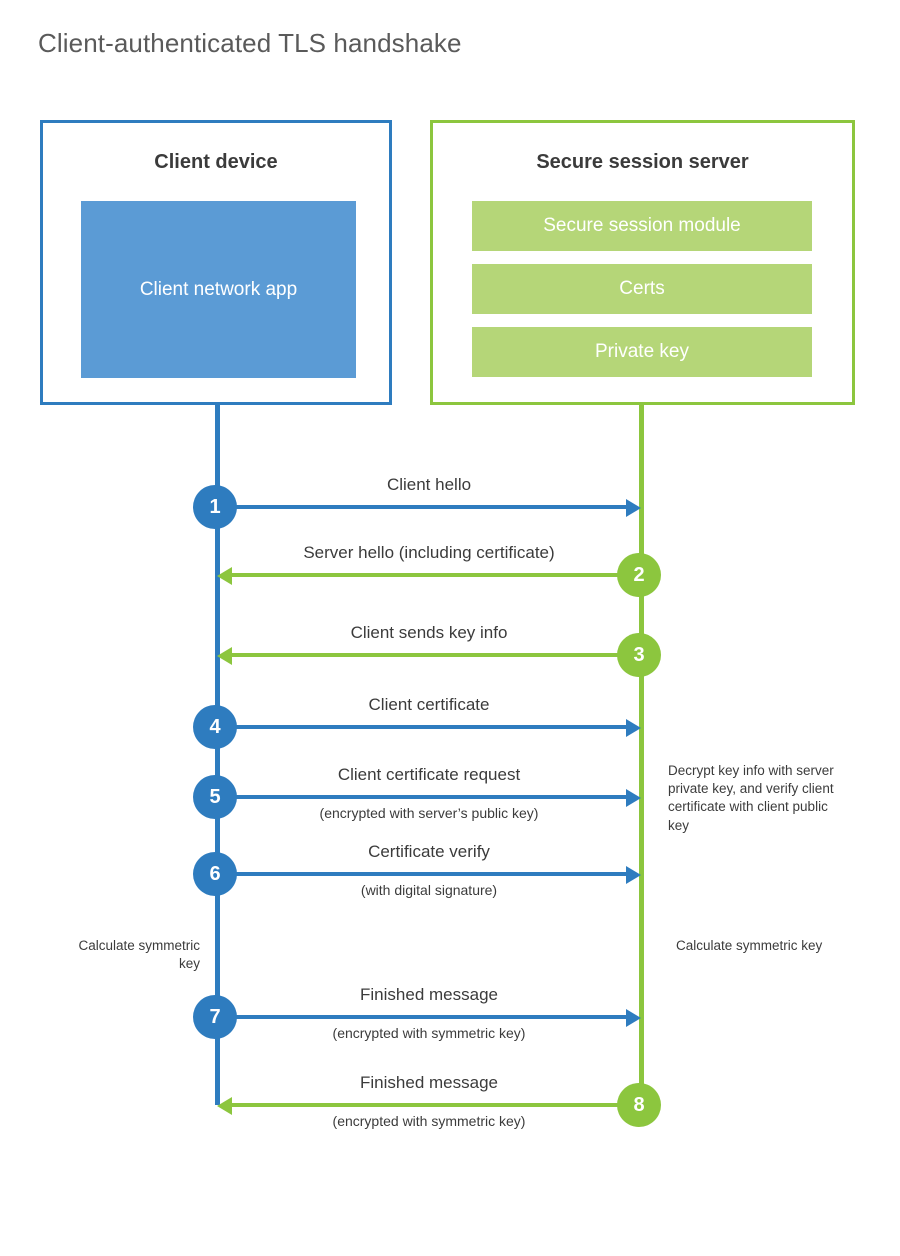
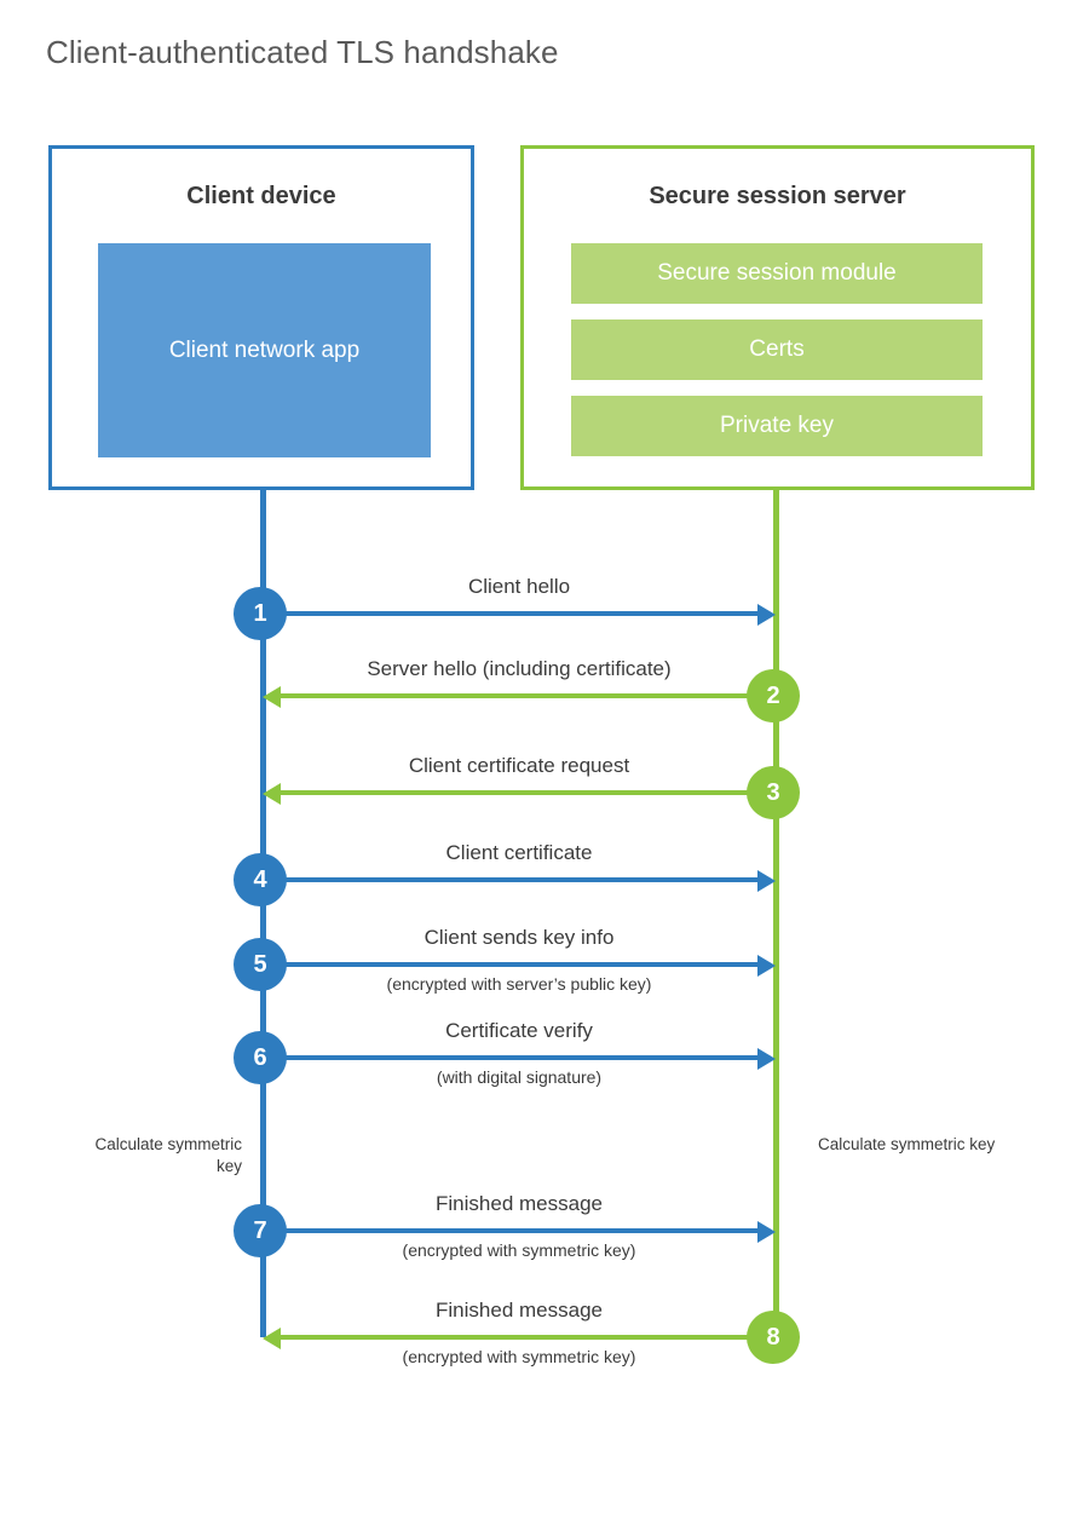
  Client-authenticated TLS handshake
  Client device
  Client network app
  Secure session server
  Secure session module
  Certs
  Private key
  1
  Client hello
  2
  Server hello (including certificate)
  3
- Client sends key info
+ Client certificate request
  4
  Client certificate
  5
- Client certificate request
+ Client sends key info
  (encrypted with server’s public key)
  6
  Certificate verify
  (with digital signature)
  7
  Finished message
  (encrypted with symmetric key)
  8
  Finished message
  (encrypted with symmetric key)
- Decrypt key info with server private key, and verify client certificate with client public key
  Calculate symmetric key
  Calculate symmetric key
